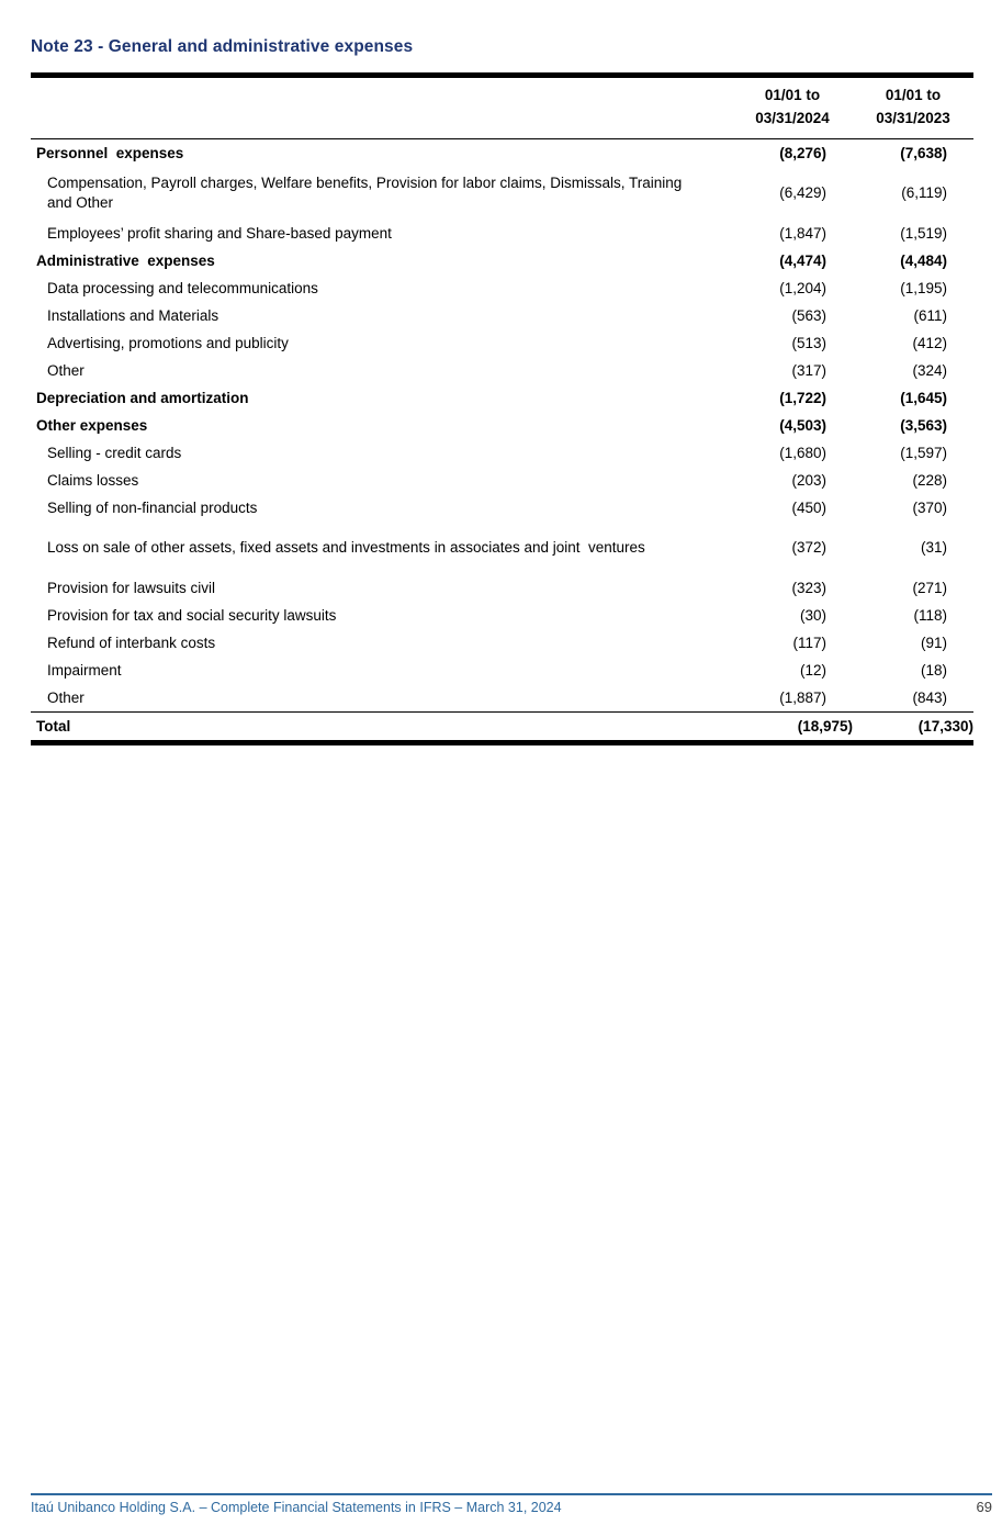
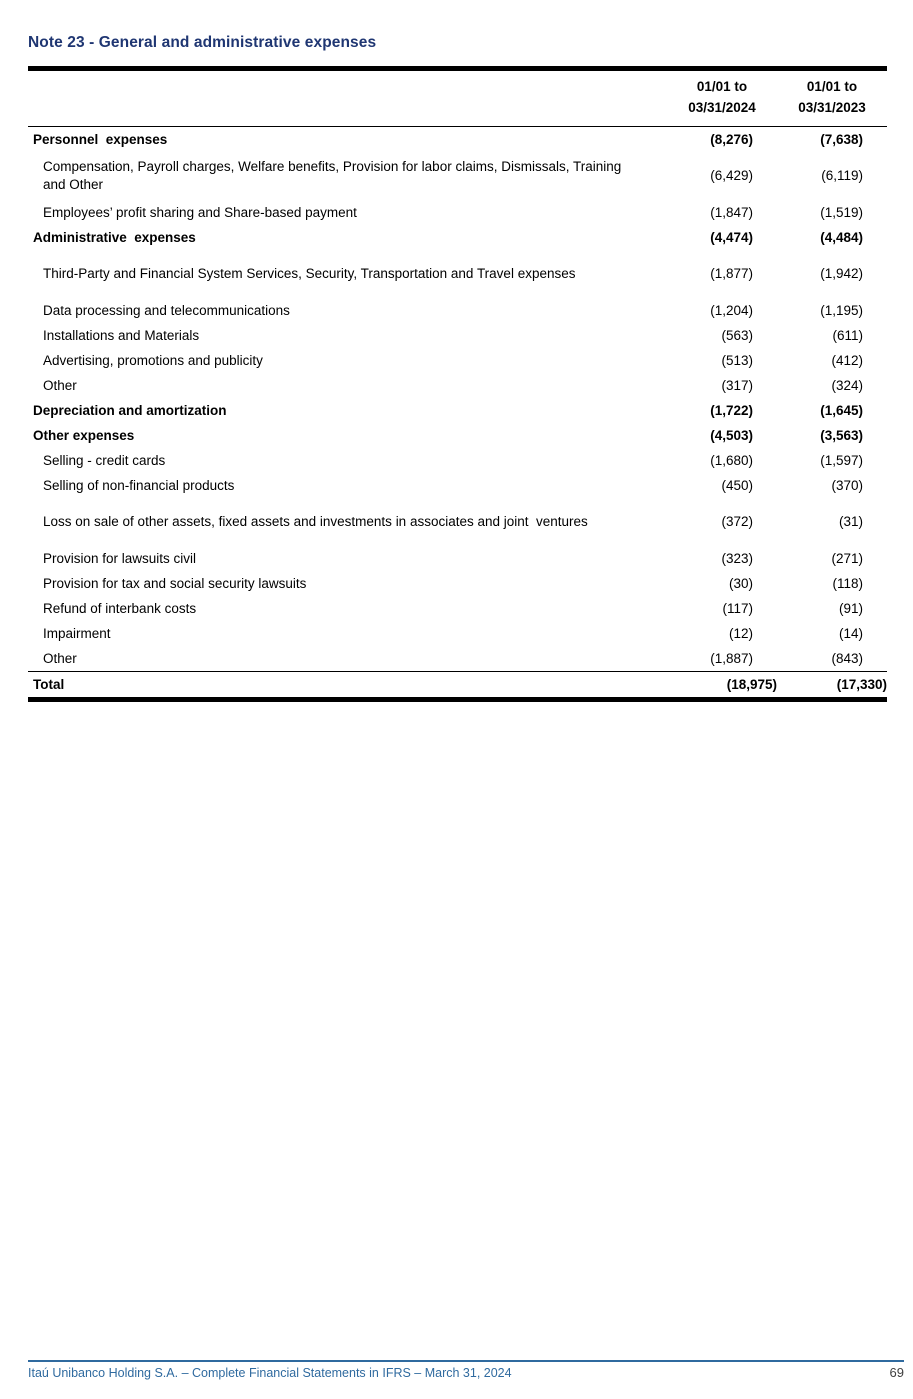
  Note 23 - General and administrative expenses
  01/01 to
  03/31/2024
  01/01 to
  03/31/2023
  Personnel expenses
  (8,276)
  (7,638)
  Compensation, Payroll charges, Welfare benefits, Provision for labor claims, Dismissals, Training and Other
  (6,429)
  (6,119)
  Employees’ profit sharing and Share-based payment
  (1,847)
  (1,519)
  Administrative expenses
  (4,474)
  (4,484)
+ Third-Party and Financial System Services, Security, Transportation and Travel expenses
+ (1,877)
+ (1,942)
  Data processing and telecommunications
  (1,204)
  (1,195)
  Installations and Materials
  (563)
  (611)
  Advertising, promotions and publicity
  (513)
  (412)
  Other
  (317)
  (324)
  Depreciation and amortization
  (1,722)
  (1,645)
  Other expenses
  (4,503)
  (3,563)
  Selling - credit cards
  (1,680)
  (1,597)
- Claims losses
- (203)
- (228)
  Selling of non-financial products
  (450)
  (370)
  Loss on sale of other assets, fixed assets and investments in associates and joint ventures
  (372)
  (31)
  Provision for lawsuits civil
  (323)
  (271)
  Provision for tax and social security lawsuits
  (30)
  (118)
  Refund of interbank costs
  (117)
  (91)
  Impairment
  (12)
- (18)
+ (14)
  Other
  (1,887)
  (843)
  Total
  (18,975)
  (17,330)
  Itaú Unibanco Holding S.A. – Complete Financial Statements in IFRS – March 31, 2024
  69
